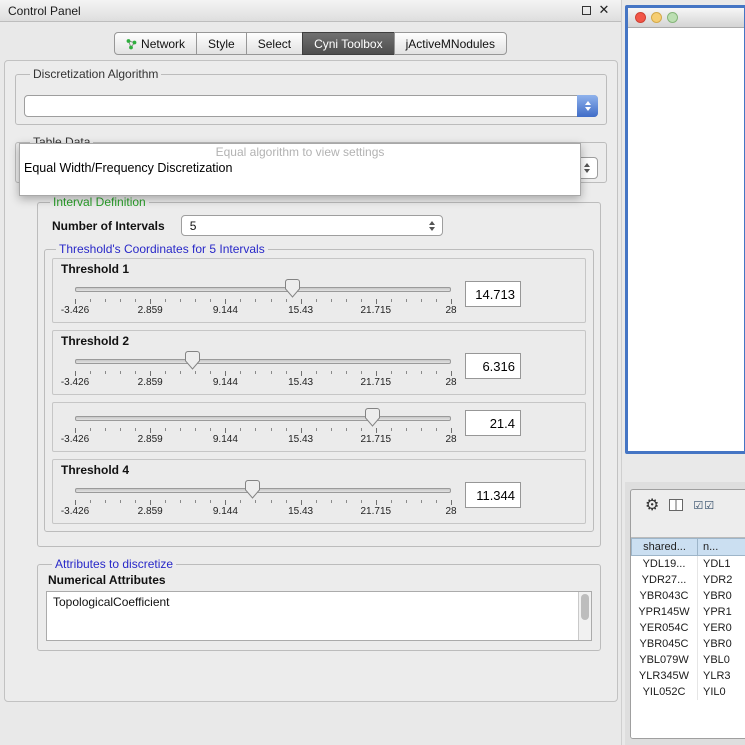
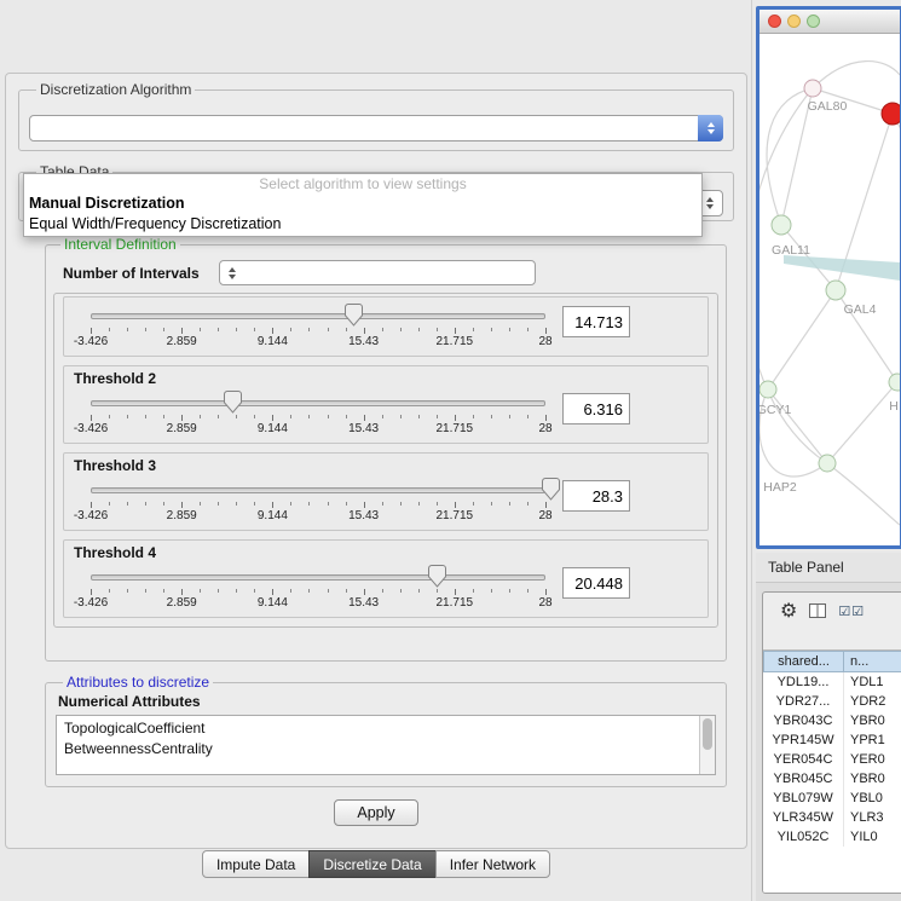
- Control Panel
- ✕
- Network
- Style
- Select
- Cyni Toolbox
- jActiveMNodules
  Discretization Algorithm
- Equal algorithm to view settings
+ Select algorithm to view settings
+ Manual Discretization
  Equal Width/Frequency Discretization
  Table Data
  Interval Definition
  Number of Intervals
- 5
- Threshold's Coordinates for 5 Intervals
- Threshold 1
  -3.426
  2.859
  9.144
  15.43
  21.715
  28
  14.713
  Threshold 2
  -3.426
  2.859
  9.144
  15.43
  21.715
  28
  6.316
+ Threshold 3
  -3.426
  2.859
  9.144
  15.43
  21.715
  28
- 21.4
+ 28.3
  Threshold 4
  -3.426
  2.859
  9.144
  15.43
  21.715
  28
- 11.344
+ 20.448
  Attributes to discretize
  Numerical Attributes
  TopologicalCoefficient
+ BetweennessCentrality
+ Apply
+ Impute Data
+ Discretize Data
+ Infer Network
+ GAL80
+ GAL11
+ GAL4
+ GCY1
+ H
+ HAP2
+ Table Panel
  ⚙
  ☑☑
  shared...
  n...
  YDL19...
  YDL1
  YDR27...
  YDR2
  YBR043C
  YBR0
  YPR145W
  YPR1
  YER054C
  YER0
  YBR045C
  YBR0
  YBL079W
  YBL0
  YLR345W
  YLR3
  YIL052C
  YIL0
